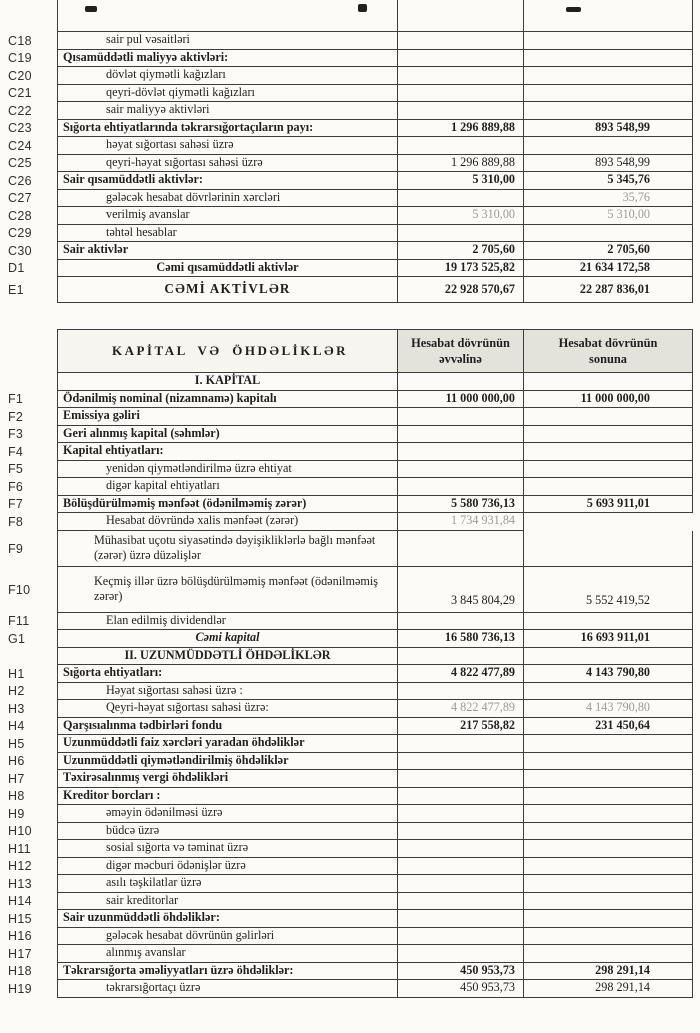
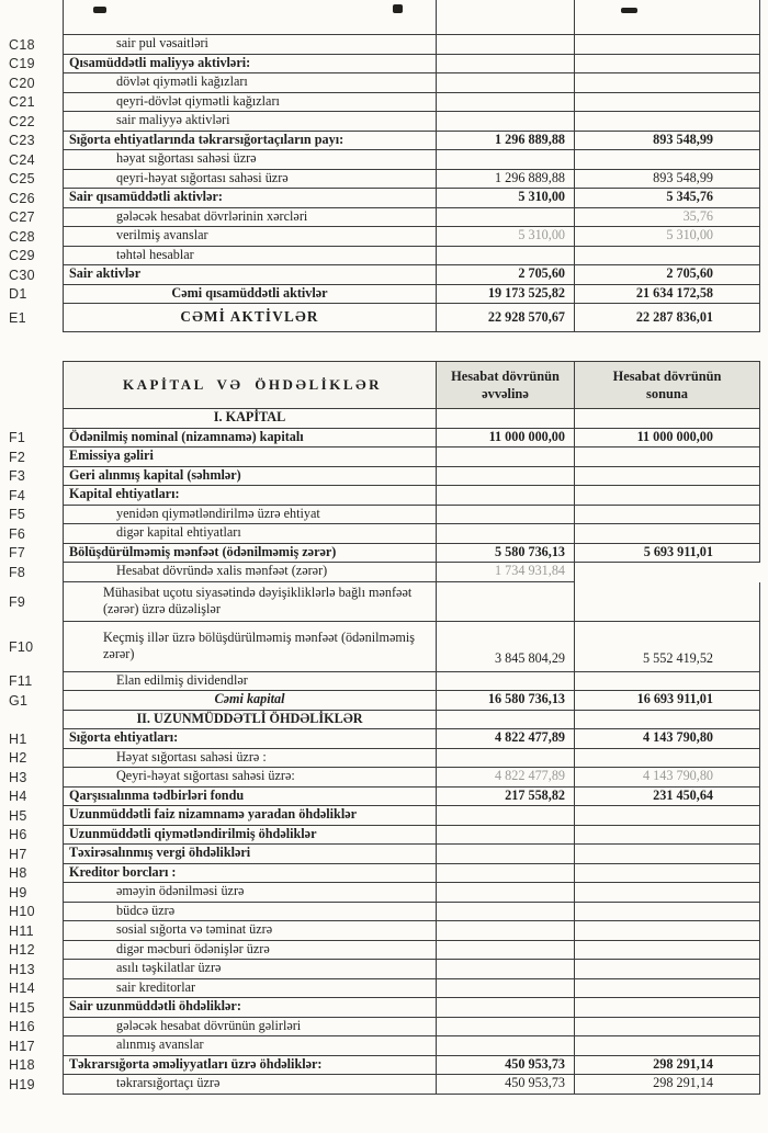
  C18
  sair pul vəsaitləri
  C19
  Qısamüddətli maliyyə aktivləri:
  C20
  dövlət qiymətli kağızları
  C21
  qeyri-dövlət qiymətli kağızları
  C22
  sair maliyyə aktivləri
  C23
  Sığorta ehtiyatlarında təkrarsığortaçıların payı:
  1 296 889,88
  893 548,99
  C24
  həyat sığortası sahəsi üzrə
  C25
  qeyri-həyat sığortası sahəsi üzrə
  1 296 889,88
  893 548,99
  C26
  Sair qısamüddətli aktivlər:
  5 310,00
  5 345,76
  C27
  gələcək hesabat dövrlərinin xərcləri
  35,76
  C28
  verilmiş avanslar
  5 310,00
  5 310,00
  C29
  təhtəl hesablar
  C30
  Sair aktivlər
  2 705,60
  2 705,60
  D1
  Cəmi qısamüddətli aktivlər
  19 173 525,82
  21 634 172,58
  E1
  CƏMİ AKTİVLƏR
  22 928 570,67
  22 287 836,01
  KAPİTAL VƏ ÖHDƏLİKLƏR
  Hesabat dövrünün
  əvvəlinə
  Hesabat dövrünün
  sonuna
  I. KAPİTAL
  F1
  Ödənilmiş nominal (nizamnamə) kapitalı
  11 000 000,00
  11 000 000,00
  F2
  Emissiya gəliri
  F3
  Geri alınmış kapital (səhmlər)
  F4
  Kapital ehtiyatları:
  F5
  yenidən qiymətləndirilmə üzrə ehtiyat
  F6
  digər kapital ehtiyatları
  F7
  Bölüşdürülməmiş mənfəət (ödənilməmiş zərər)
  5 580 736,13
  5 693 911,01
  F8
  Hesabat dövründə xalis mənfəət (zərər)
  1 734 931,84
  F9
  Mühasibat uçotu siyasətində dəyişikliklərlə bağlı mənfəət (zərər) üzrə düzəlişlər
  F10
  Keçmiş illər üzrə bölüşdürülməmiş mənfəət (ödənilməmiş zərər)
  3 845 804,29
  5 552 419,52
  F11
  Elan edilmiş dividendlər
  G1
  Cəmi kapital
  16 580 736,13
  16 693 911,01
  II. UZUNMÜDDƏTLİ ÖHDƏLİKLƏR
  H1
  Sığorta ehtiyatları:
  4 822 477,89
  4 143 790,80
  H2
  Həyat sığortası sahəsi üzrə :
  H3
  Qeyri-həyat sığortası sahəsi üzrə:
  4 822 477,89
  4 143 790,80
  H4
  Qarşısıalınma tədbirləri fondu
  217 558,82
  231 450,64
  H5
- Uzunmüddətli faiz xərcləri yaradan öhdəliklər
+ Uzunmüddətli faiz nizamnamə yaradan öhdəliklər
  H6
  Uzunmüddətli qiymətləndirilmiş öhdəliklər
  H7
  Təxirəsalınmış vergi öhdəlikləri
  H8
  Kreditor borcları :
  H9
  əməyin ödənilməsi üzrə
  H10
  büdcə üzrə
  H11
  sosial sığorta və təminat üzrə
  H12
  digər məcburi ödənişlər üzrə
  H13
  asılı təşkilatlar üzrə
  H14
  sair kreditorlar
  H15
  Sair uzunmüddətli öhdəliklər:
  H16
  gələcək hesabat dövrünün gəlirləri
  H17
  alınmış avanslar
  H18
  Təkrarsığorta əməliyyatları üzrə öhdəliklər:
  450 953,73
  298 291,14
  H19
  təkrarsığortaçı üzrə
  450 953,73
  298 291,14
